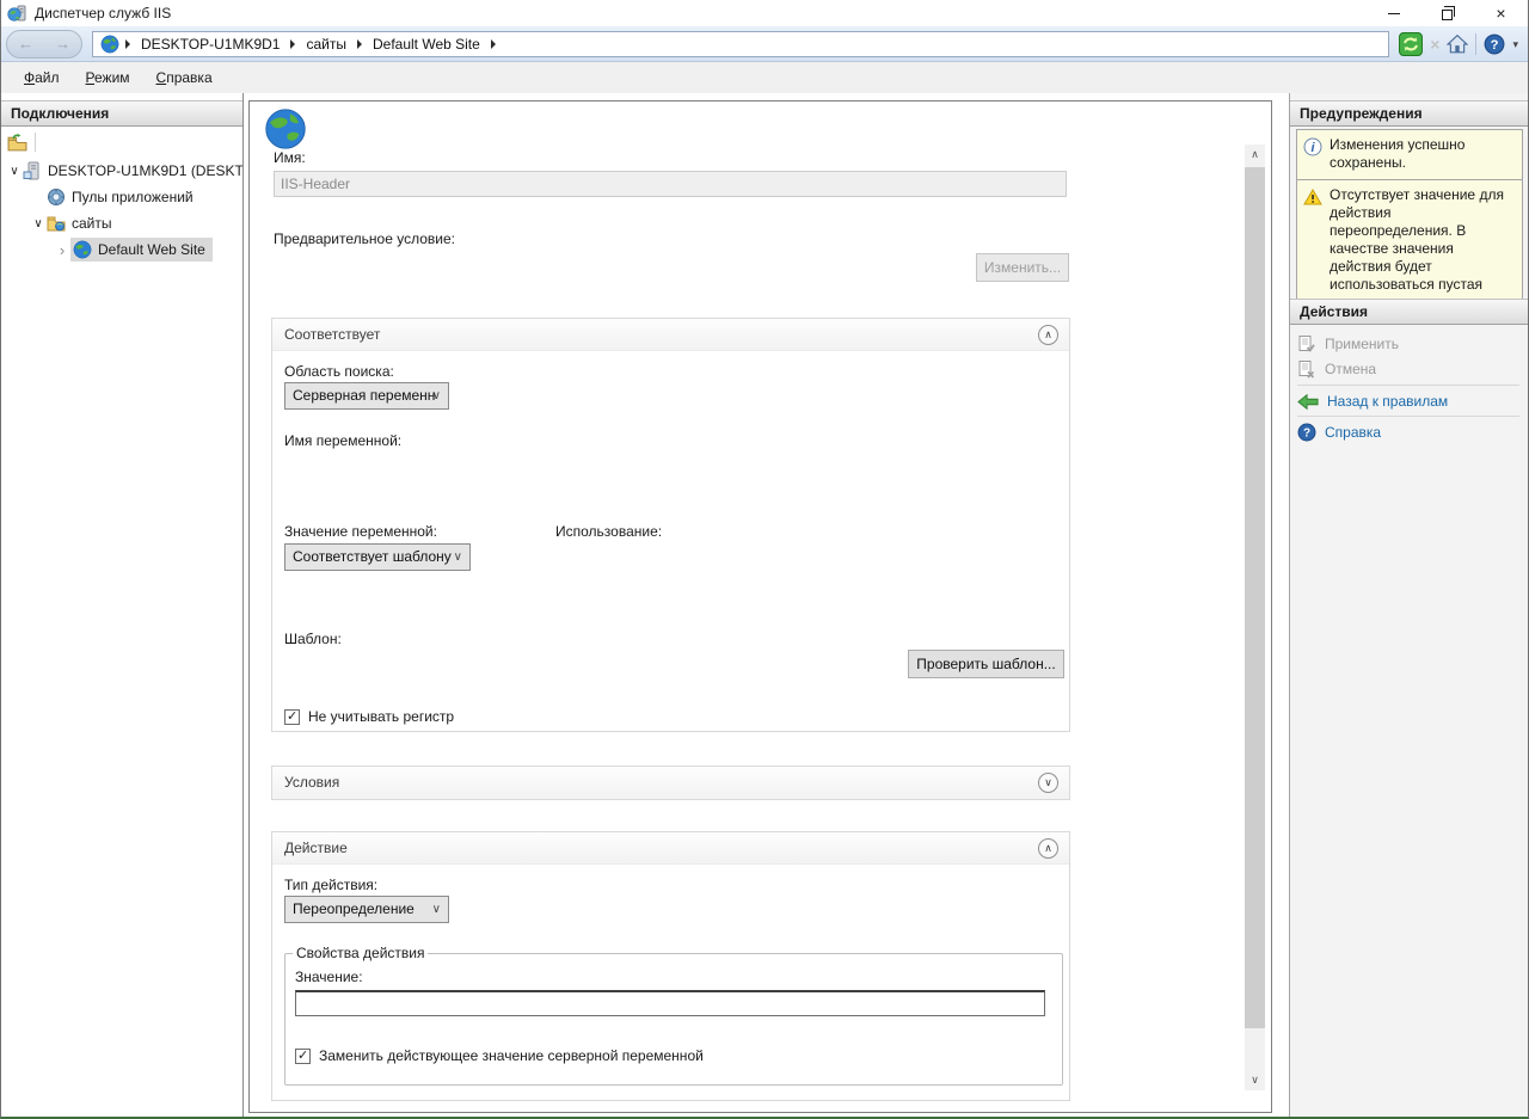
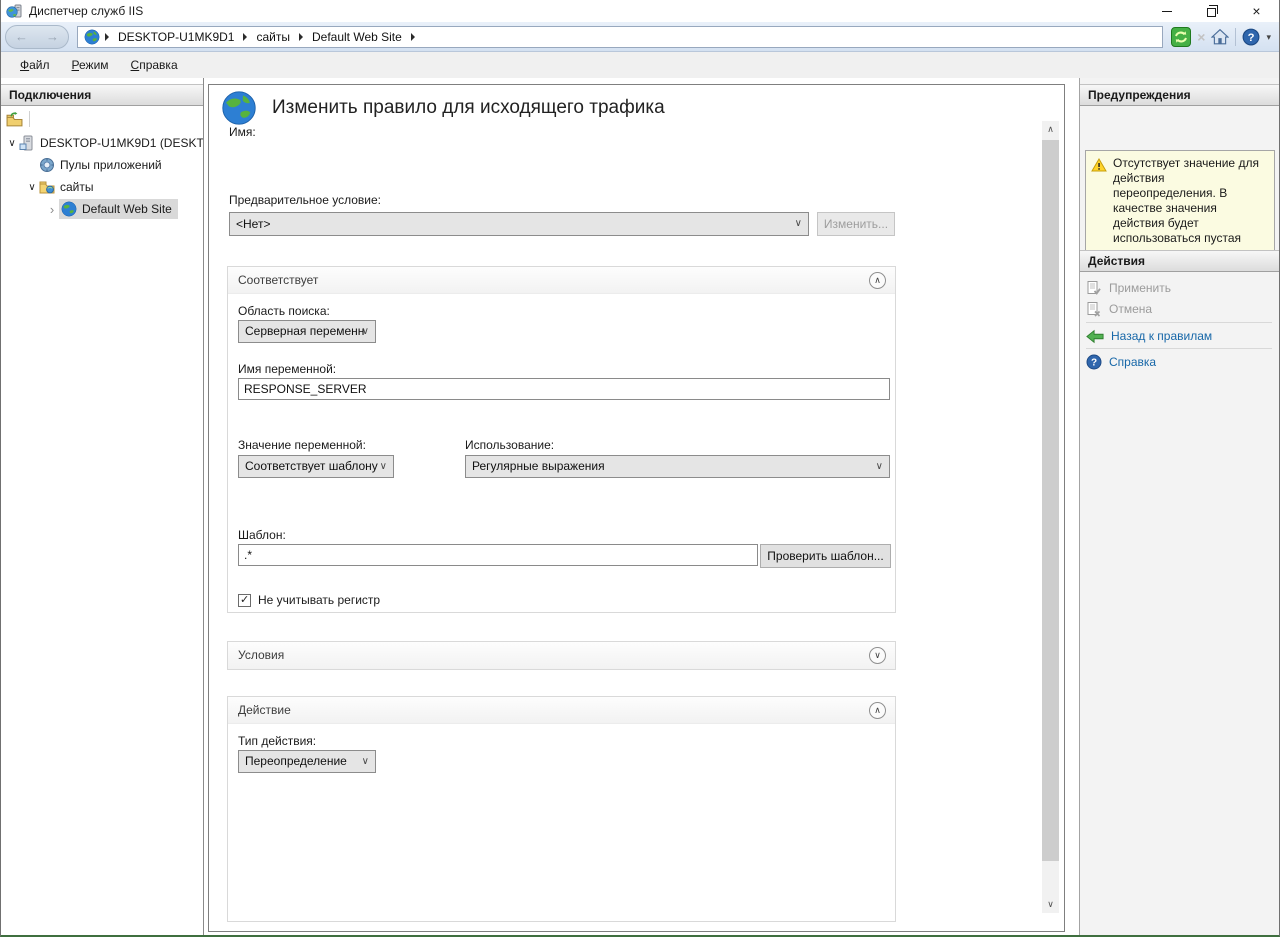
  Диспетчер служб IIS
  ×
  ←
  →
  DESKTOP-U1MK9D1
  сайты
  Default Web Site
  ×
  ?
  ▾
  Файл
  Режим
  Справка
  Подключения
  ∨
  DESKTOP-U1MK9D1 (DESKT
  Пулы приложений
  ∨
  сайты
  ›
  Default Web Site
+ Изменить правило для исходящего трафика
  Имя:
- IIS-Header
  Предварительное условие:
+ <Нет>
  Изменить...
  Соответствует
  ∧
  Область поиска:
  Серверная переменн
  Имя переменной:
+ RESPONSE_SERVER
  Значение переменной:
  Соответствует шаблону
  Использование:
+ Регулярные выражения
  Шаблон:
+ .*
  Проверить шаблон...
  Не учитывать регистр
  Условия
  ∨
  Действие
  ∧
  Тип действия:
  Переопределение
- Свойства действия
- Значение:
- Заменить действующее значение серверной переменной
  ∧
  ∨
  Предупреждения
- i
- Изменения успешно сохранены.
  Отсутствует значение для действия переопределения. В качестве значения действия будет использоваться пустая
  Действия
  Применить
  Отмена
  Назад к правилам
  ?
  Справка
